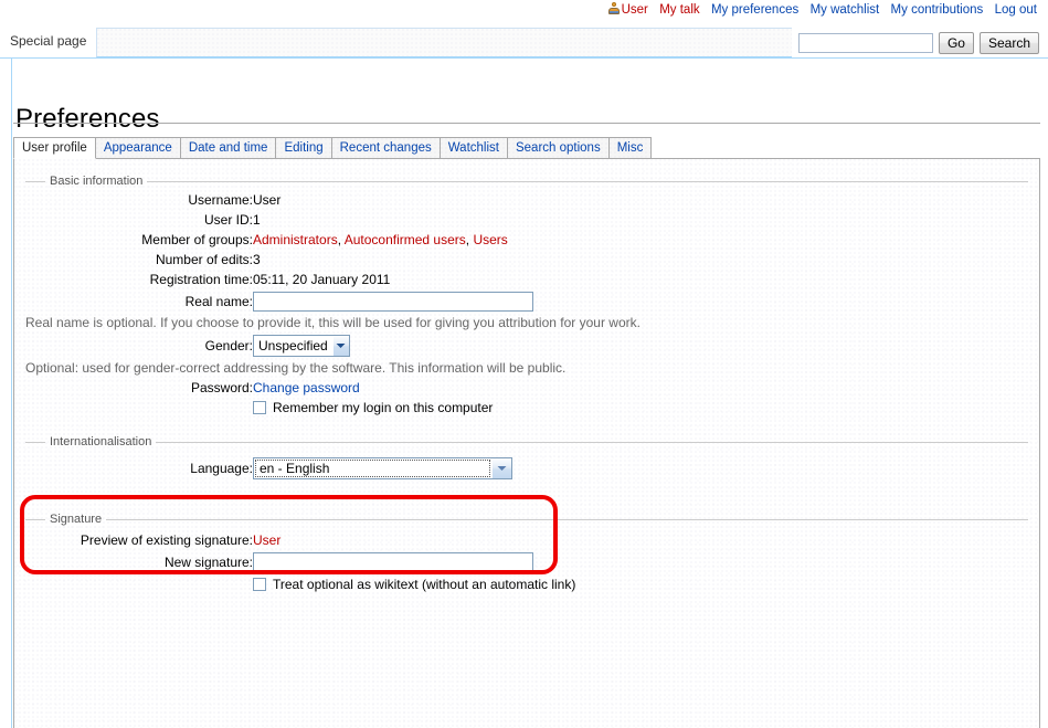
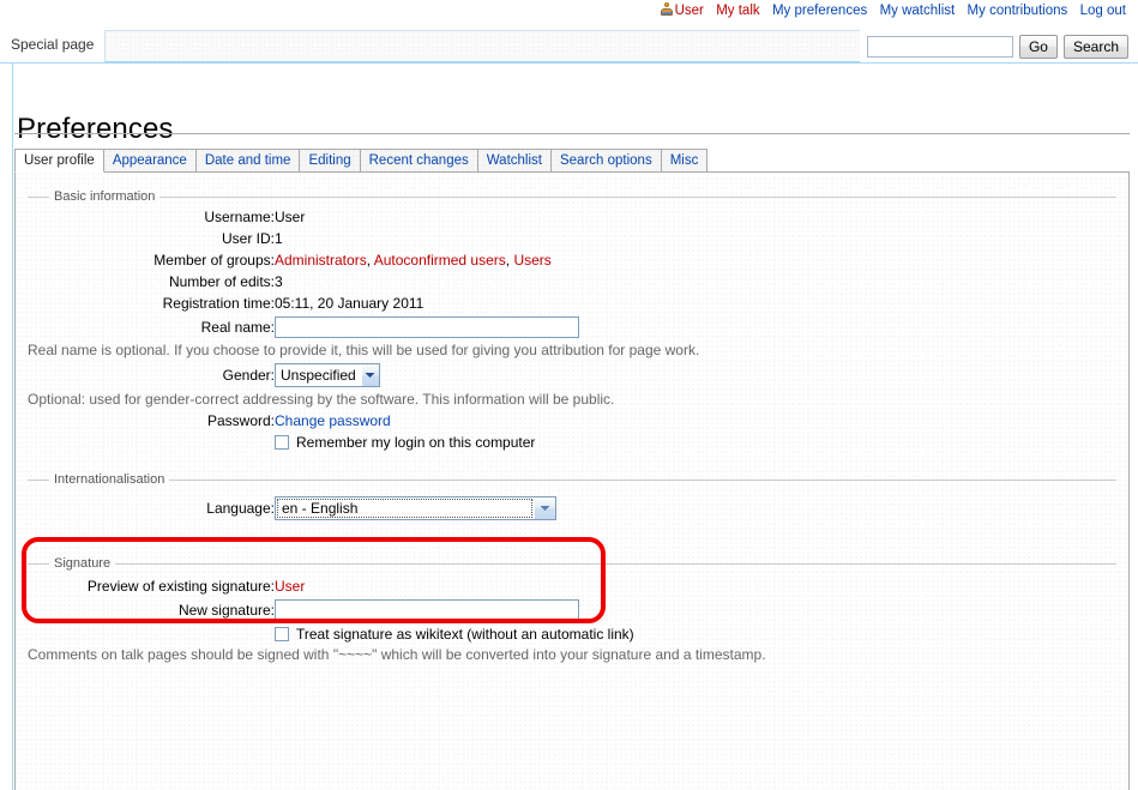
  User My talk My preferences My watchlist My contributions Log out
  Special page
  Go
  Search
  Preferences
  User profile
  Appearance
  Date and time
  Editing
  Recent changes
  Watchlist
  Search options
  Misc
  Basic information
  Username:	User
  User ID:	1
  Member of groups:	Administrators, Autoconfirmed users, Users
  Number of edits:	3
  Registration time:	05:11, 20 January 2011
  Real name:
- Real name is optional. If you choose to provide it, this will be used for giving you attribution for your work.
+ Real name is optional. If you choose to provide it, this will be used for giving you attribution for page work.
  Gender:	Unspecified
  Optional: used for gender-correct addressing by the software. This information will be public.
  Password:	Change password
  	Remember my login on this computer
  Internationalisation
  Language:	en - English
  Signature
  Preview of existing signature:	User
  New signature:
- 	Treat optional as wikitext (without an automatic link)
+ 	Treat signature as wikitext (without an automatic link)
+ Comments on talk pages should be signed with "~~~~" which will be converted into your signature and a timestamp.
